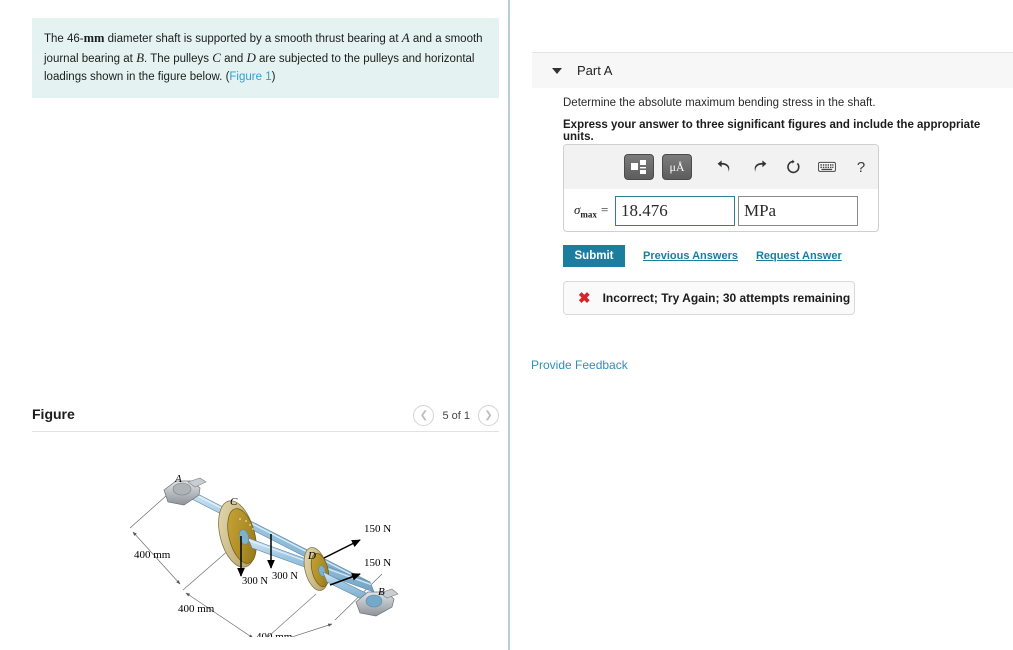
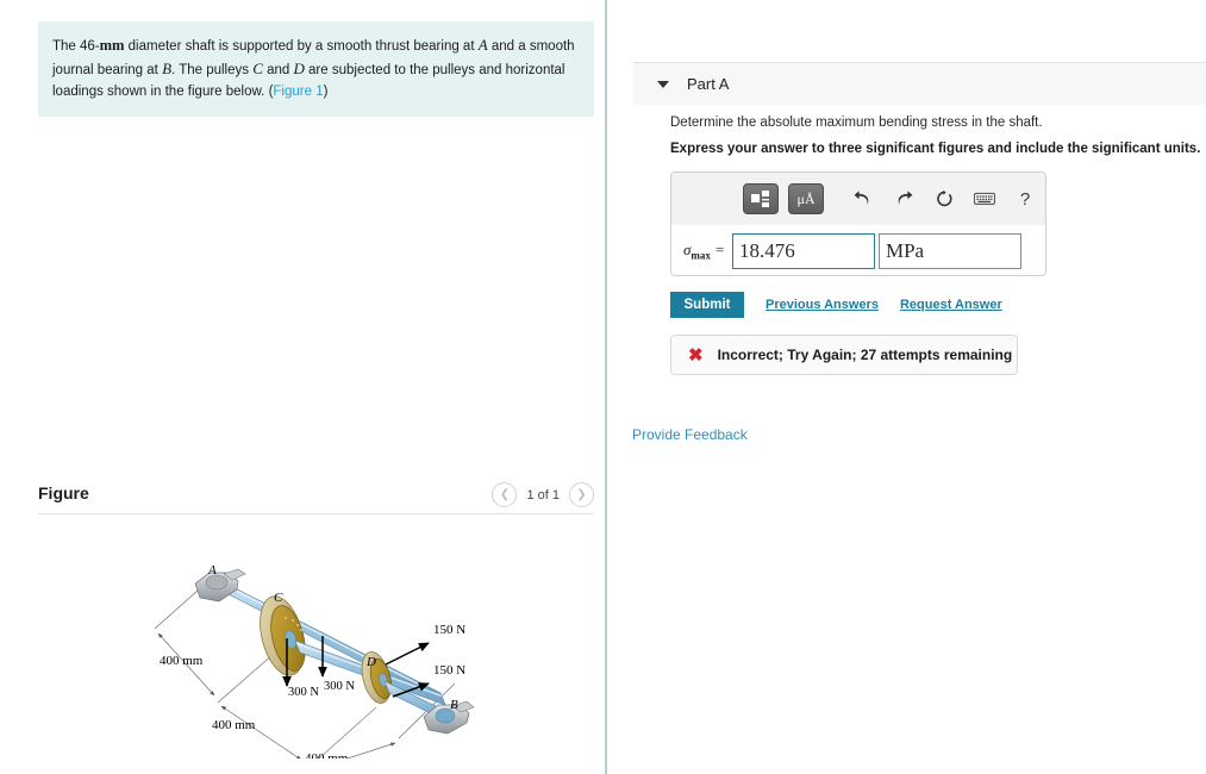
  The 46-mm diameter shaft is supported by a smooth thrust bearing at A and a smooth journal bearing at B. The pulleys C and D are subjected to the pulleys and horizontal loadings shown in the figure below. (Figure 1)
  Figure
  ❮
- 5 of 1
+ 1 of 1
  ❯
  A
  C
  D
  B
  400 mm
  400 mm
  300 N
  300 N
  150 N
  150 N
  Part A
  Determine the absolute maximum bending stress in the shaft.
- Express your answer to three significant figures and include the appropriate units.
+ Express your answer to three significant figures and include the significant units.
  μÅ
  ?
  σmax =
  18.476
  MPa
  Submit
  Previous Answers
  Request Answer
  ✖
- Incorrect; Try Again; 30 attempts remaining
+ Incorrect; Try Again; 27 attempts remaining
  Provide Feedback
